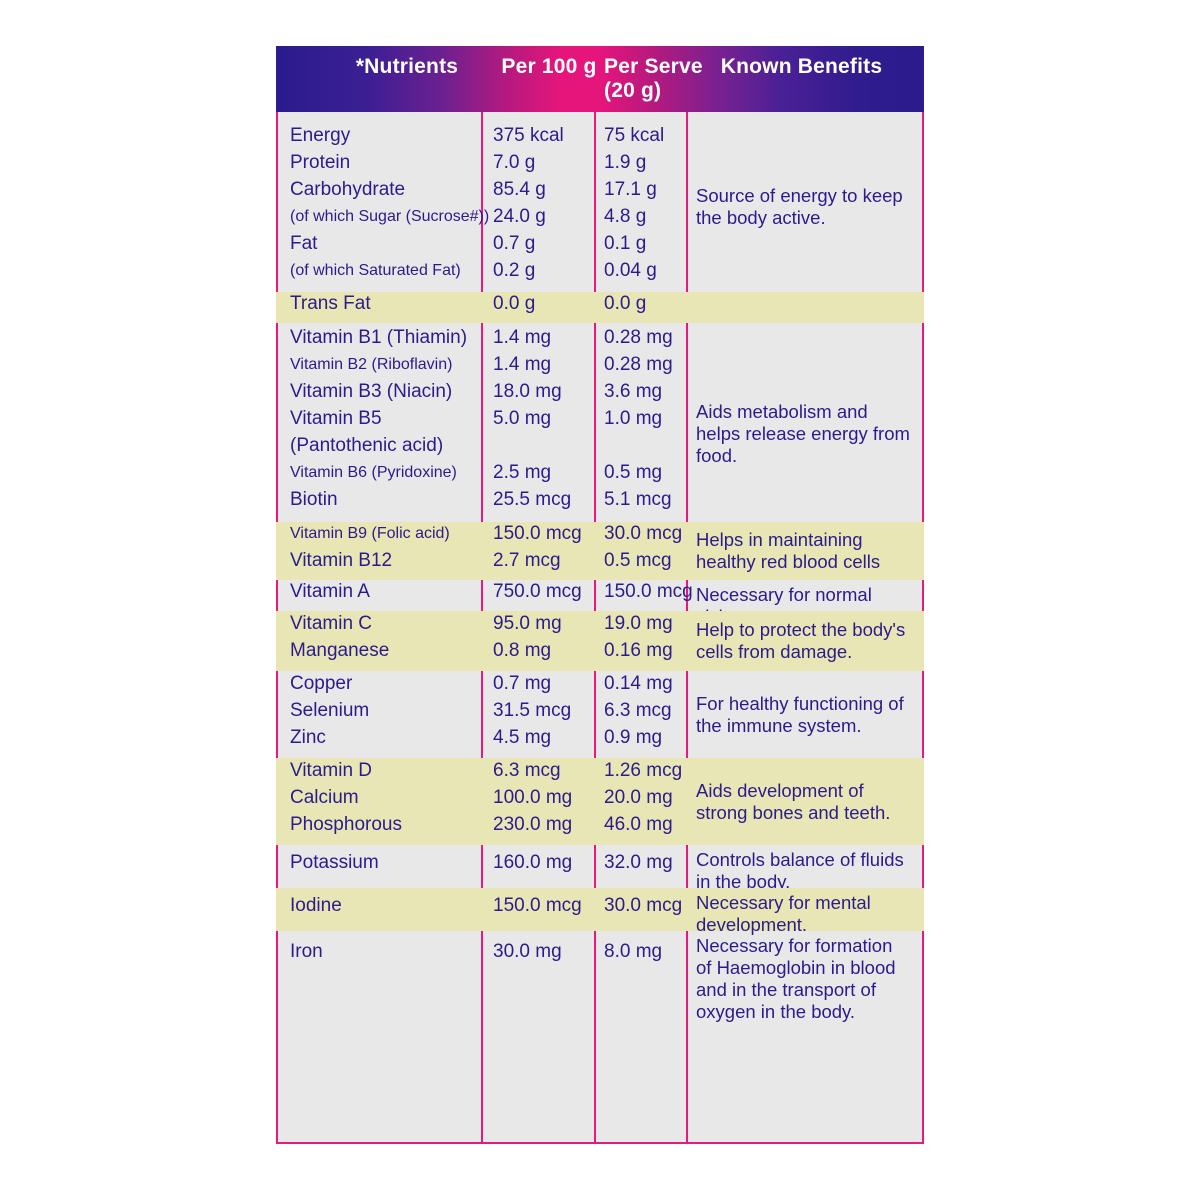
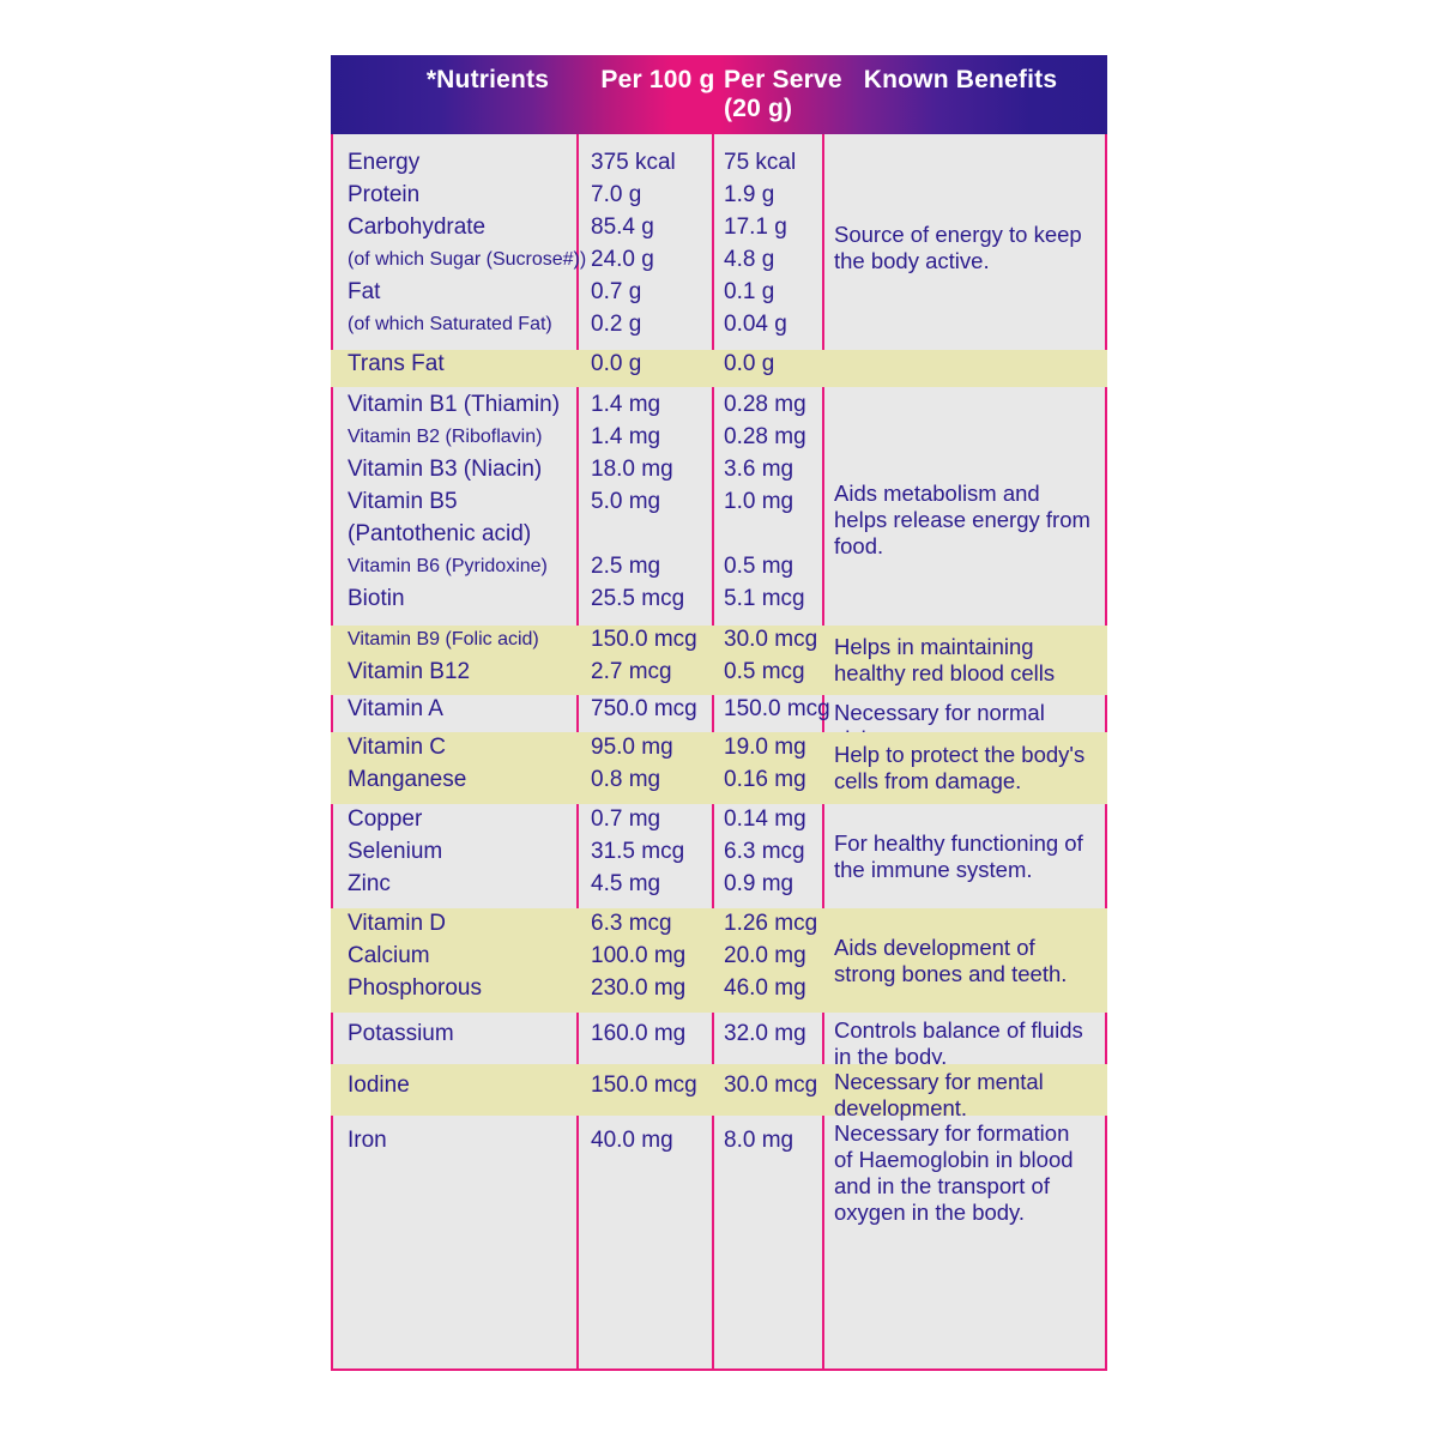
  *Nutrients
  Per 100 g
  Per Serve
  (20 g)
  Known Benefits
  Energy
  375 kcal
  75 kcal
  Protein
  7.0 g
  1.9 g
  Carbohydrate
  85.4 g
  17.1 g
  (of which Sugar (Sucrose#))
  24.0 g
  4.8 g
  Fat
  0.7 g
  0.1 g
  (of which Saturated Fat)
  0.2 g
  0.04 g
  Source of energy to keep the body active.
  Trans Fat
  0.0 g
  0.0 g
  Vitamin B1 (Thiamin)
  1.4 mg
  0.28 mg
  Vitamin B2 (Riboflavin)
  1.4 mg
  0.28 mg
  Vitamin B3 (Niacin)
  18.0 mg
  3.6 mg
  Vitamin B5
  5.0 mg
  1.0 mg
  (Pantothenic acid)
  Vitamin B6 (Pyridoxine)
  2.5 mg
  0.5 mg
  Biotin
  25.5 mcg
  5.1 mcg
  Aids metabolism and helps release energy from food.
  Vitamin B9 (Folic acid)
  150.0 mcg
  30.0 mcg
  Vitamin B12
  2.7 mcg
  0.5 mcg
  Helps in maintaining healthy red blood cells
  Vitamin A
  750.0 mcg
  150.0 mcg
  Necessary for normal
  Vitamin C
  95.0 mg
  19.0 mg
  Manganese
  0.8 mg
  0.16 mg
  Help to protect the body's cells from damage.
  Copper
  0.7 mg
  0.14 mg
  Selenium
  31.5 mcg
  6.3 mcg
  Zinc
  4.5 mg
  0.9 mg
  For healthy functioning of the immune system.
  Vitamin D
  6.3 mcg
  1.26 mcg
  Calcium
  100.0 mg
  20.0 mg
  Phosphorous
  230.0 mg
  46.0 mg
  Aids development of strong bones and teeth.
  Potassium
  160.0 mg
  32.0 mg
  Controls balance of fluids in the body.
  Iodine
  150.0 mcg
  30.0 mcg
  Necessary for mental development.
  Iron
- 30.0 mg
+ 40.0 mg
  8.0 mg
  Necessary for formation of Haemoglobin in blood and in the transport of oxygen in the body.
